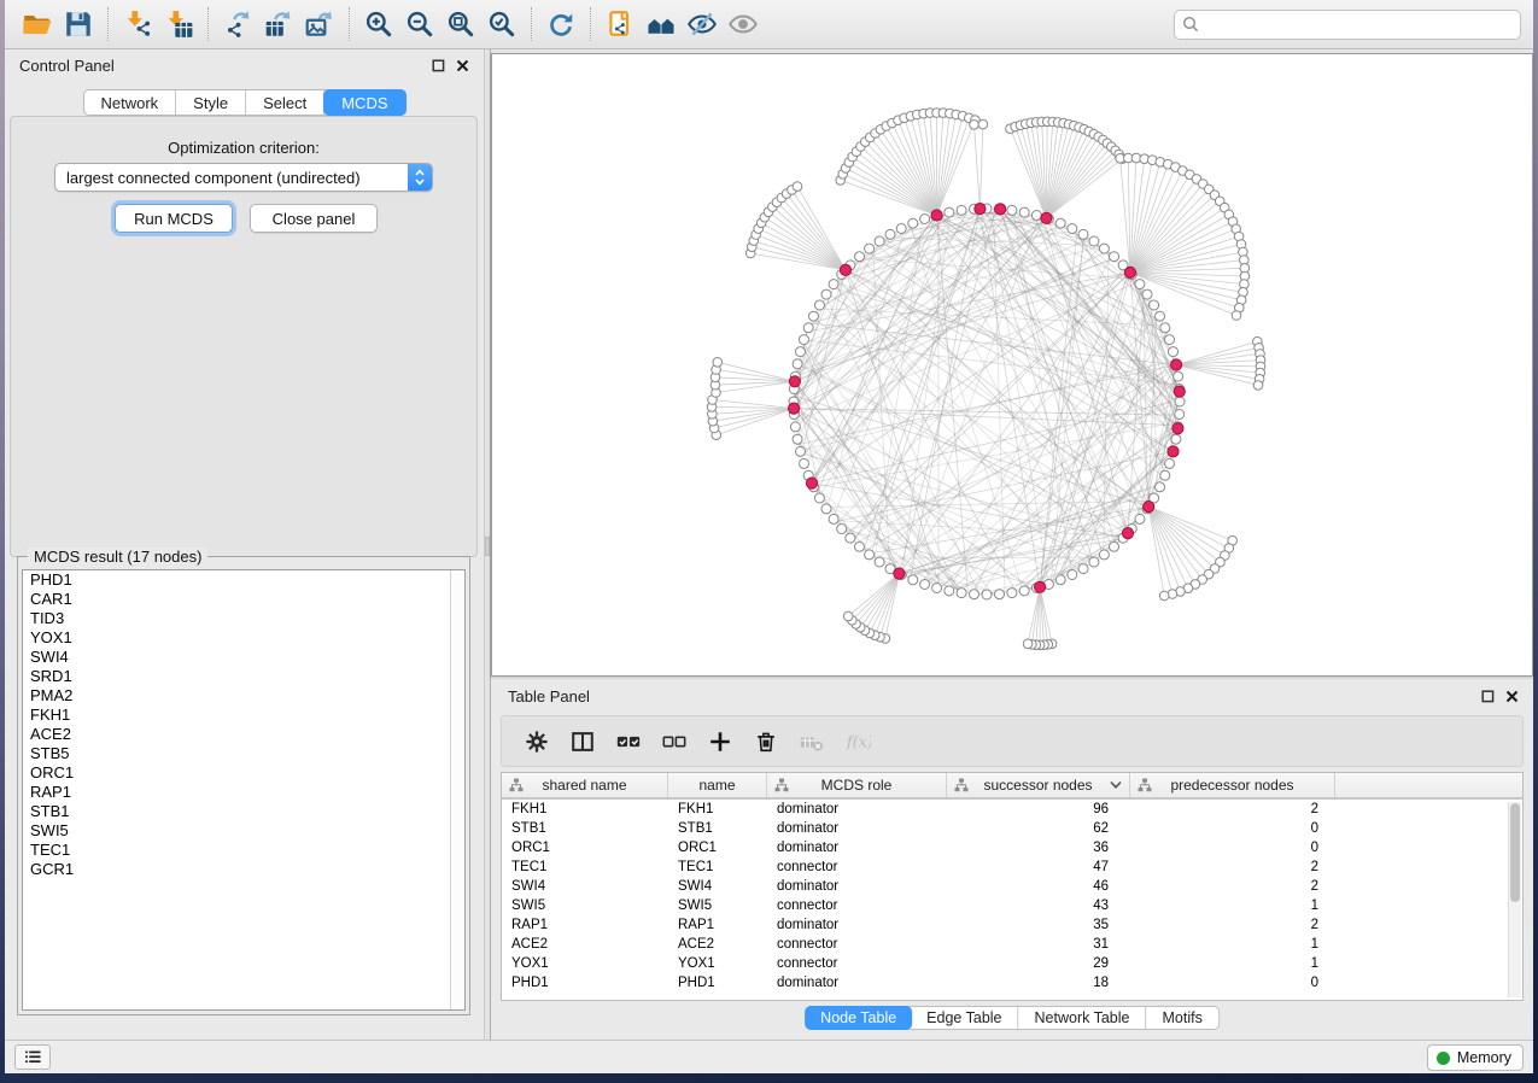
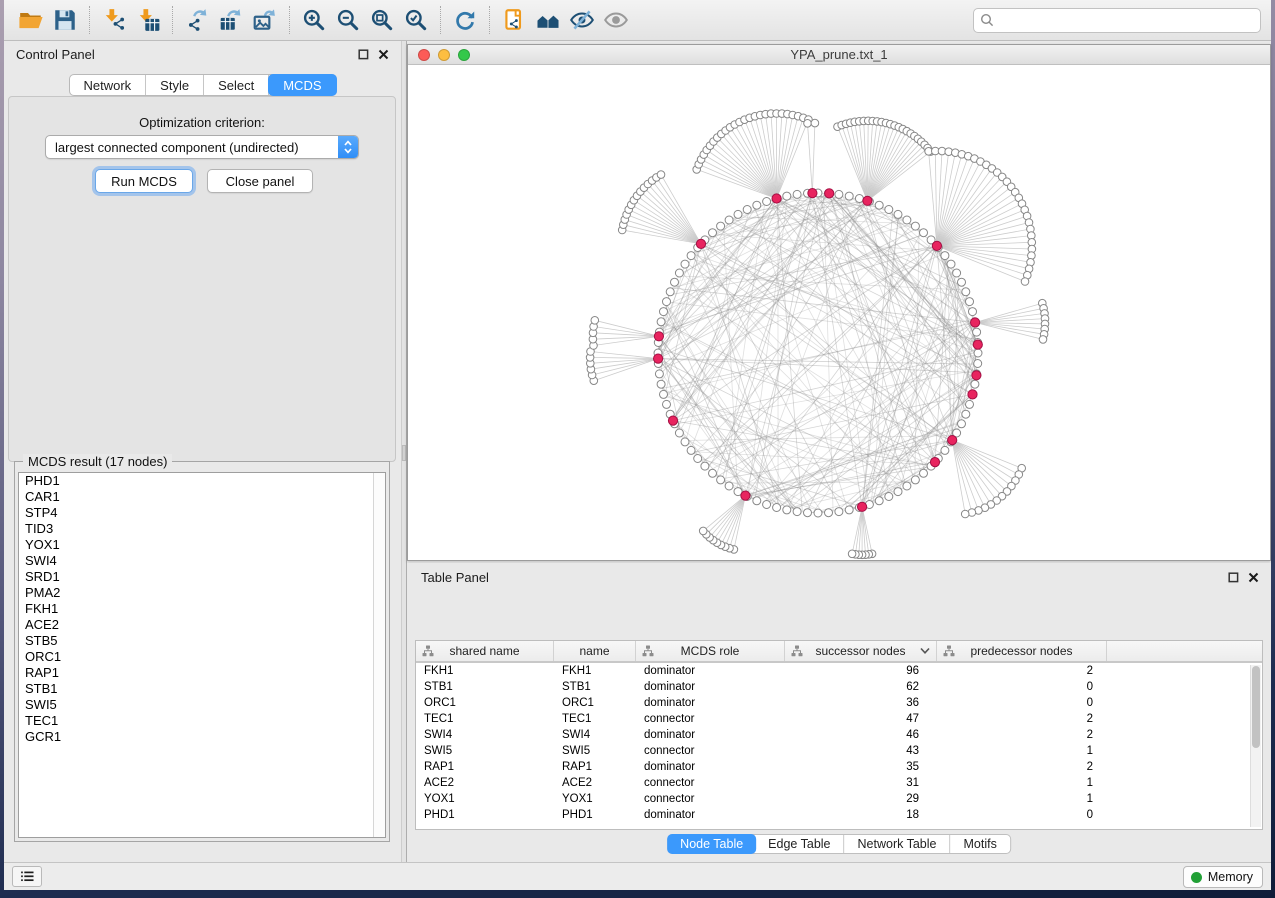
  Control Panel
  Network
  Style
  Select
  MCDS
  Optimization criterion:
  largest connected component (undirected)
  Run MCDS
  Close panel
  MCDS result (17 nodes)
  PHD1
  CAR1
+ STP4
  TID3
  YOX1
  SWI4
  SRD1
  PMA2
  FKH1
  ACE2
  STB5
  ORC1
  RAP1
  STB1
  SWI5
  TEC1
  GCR1
+ YPA_prune.txt_1
  Table Panel
- f(x)
  shared name
  name
  MCDS role
  successor nodes
  predecessor nodes
  FKH1
  FKH1
  dominator
  96
  2
  STB1
  STB1
  dominator
  62
  0
  ORC1
  ORC1
  dominator
  36
  0
  TEC1
  TEC1
  connector
  47
  2
  SWI4
  SWI4
  dominator
  46
  2
  SWI5
  SWI5
  connector
  43
  1
  RAP1
  RAP1
  dominator
  35
  2
  ACE2
  ACE2
  connector
  31
  1
  YOX1
  YOX1
  connector
  29
  1
  PHD1
  PHD1
  dominator
  18
  0
  Node Table
  Edge Table
  Network Table
  Motifs
  Memory
